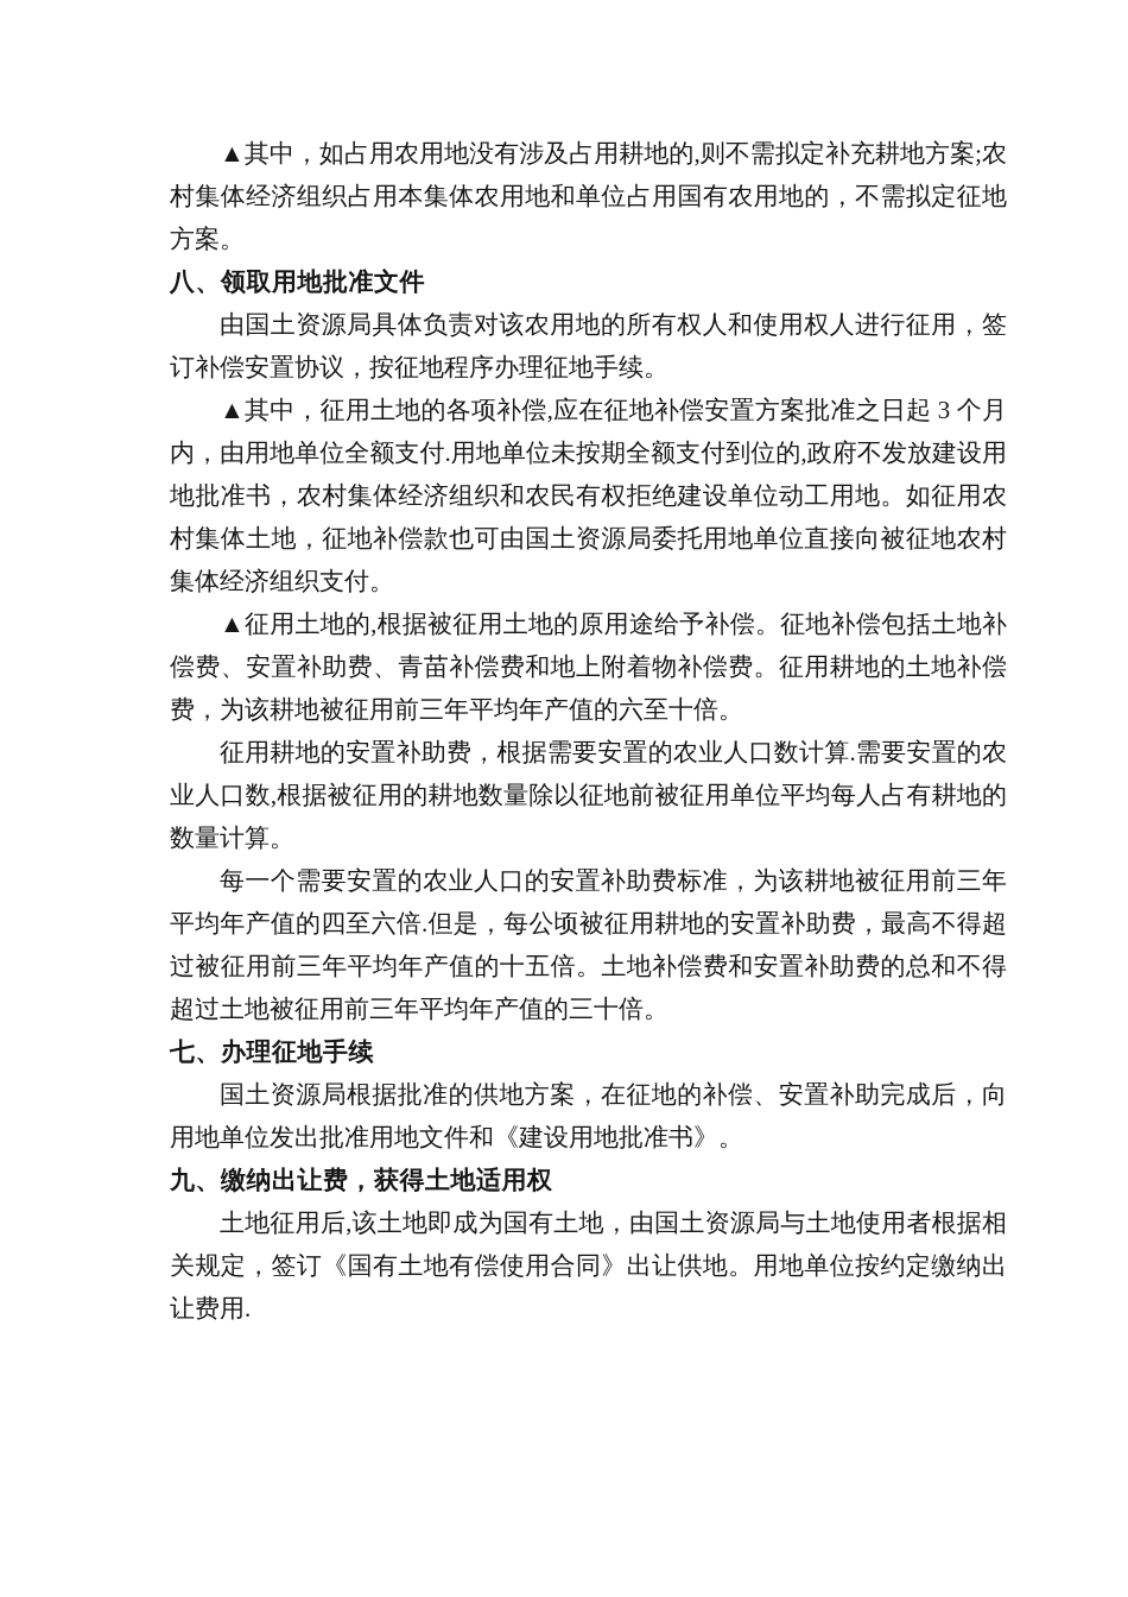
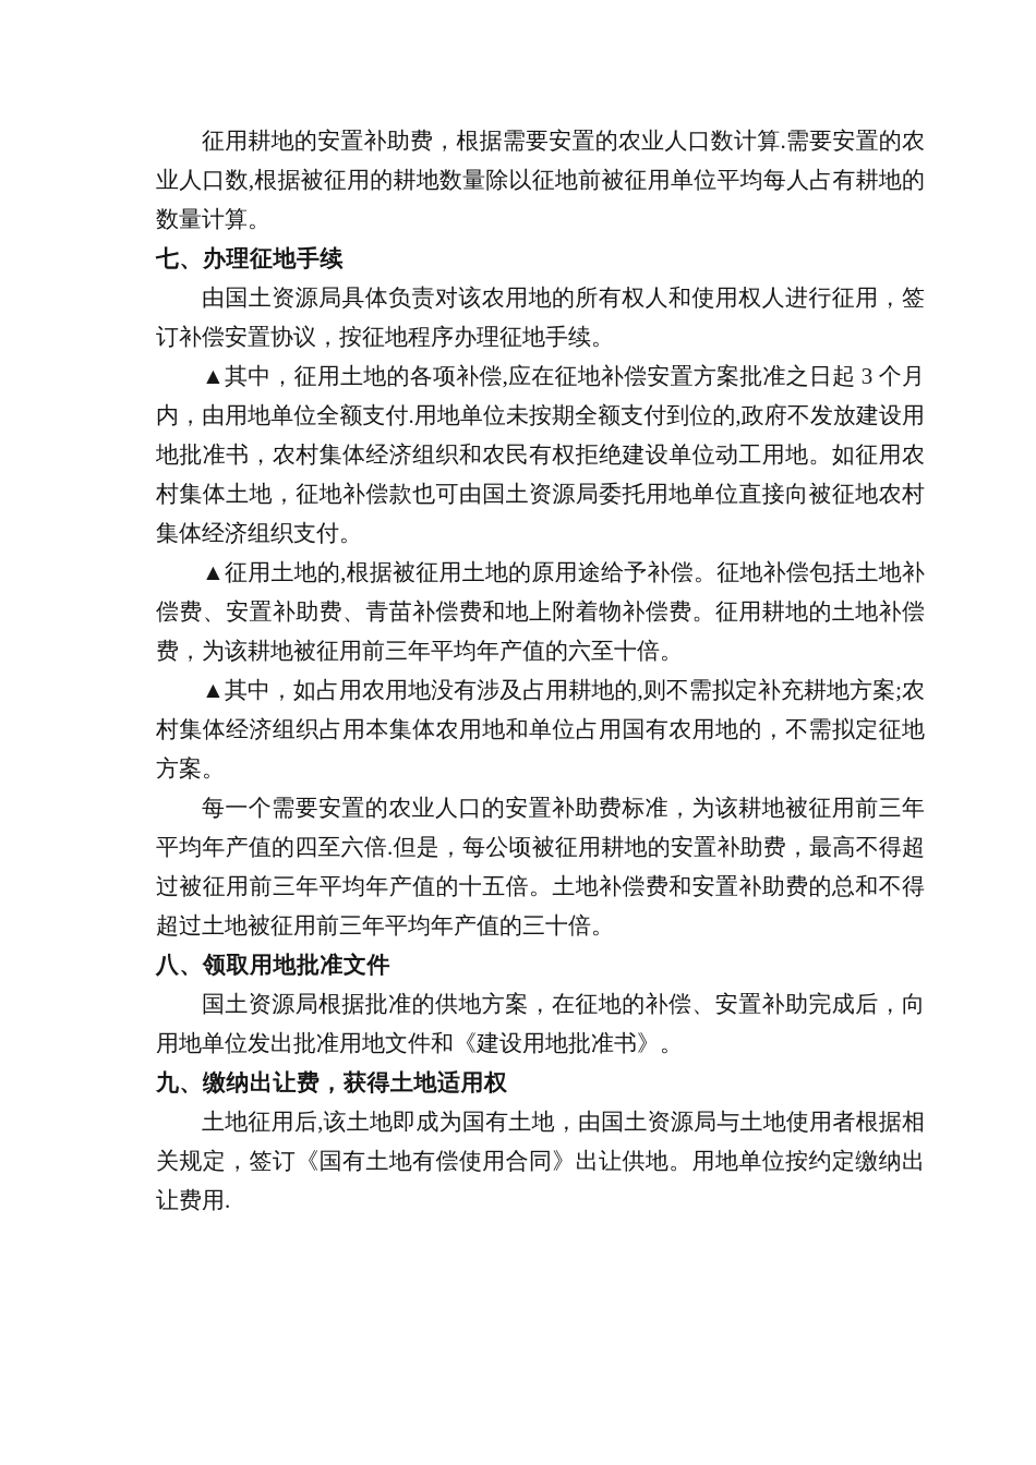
- ▲其中，如占用农用地没有涉及占用耕地的,则不需拟定补充耕地方案;农村集体经济组织占用本集体农用地和单位占用国有农用地的，不需拟定征地方案。
+ 征用耕地的安置补助费，根据需要安置的农业人口数计算.需要安置的农业人口数,根据被征用的耕地数量除以征地前被征用单位平均每人占有耕地的数量计算。
- 八、领取用地批准文件
+ 七、办理征地手续
  由国土资源局具体负责对该农用地的所有权人和使用权人进行征用，签订补偿安置协议，按征地程序办理征地手续。
  ▲其中，征用土地的各项补偿,应在征地补偿安置方案批准之日起 3 个月内，由用地单位全额支付.用地单位未按期全额支付到位的,政府不发放建设用地批准书，农村集体经济组织和农民有权拒绝建设单位动工用地。如征用农村集体土地，征地补偿款也可由国土资源局委托用地单位直接向被征地农村集体经济组织支付。
  ▲征用土地的,根据被征用土地的原用途给予补偿。征地补偿包括土地补偿费、安置补助费、青苗补偿费和地上附着物补偿费。征用耕地的土地补偿费，为该耕地被征用前三年平均年产值的六至十倍。
- 征用耕地的安置补助费，根据需要安置的农业人口数计算.需要安置的农业人口数,根据被征用的耕地数量除以征地前被征用单位平均每人占有耕地的数量计算。
+ ▲其中，如占用农用地没有涉及占用耕地的,则不需拟定补充耕地方案;农村集体经济组织占用本集体农用地和单位占用国有农用地的，不需拟定征地方案。
  每一个需要安置的农业人口的安置补助费标准，为该耕地被征用前三年平均年产值的四至六倍.但是，每公顷被征用耕地的安置补助费，最高不得超过被征用前三年平均年产值的十五倍。土地补偿费和安置补助费的总和不得超过土地被征用前三年平均年产值的三十倍。
- 七、办理征地手续
+ 八、领取用地批准文件
  国土资源局根据批准的供地方案，在征地的补偿、安置补助完成后，向用地单位发出批准用地文件和《建设用地批准书》。
  九、缴纳出让费，获得土地适用权
  土地征用后,该土地即成为国有土地，由国土资源局与土地使用者根据相关规定，签订《国有土地有偿使用合同》出让供地。用地单位按约定缴纳出让费用.
